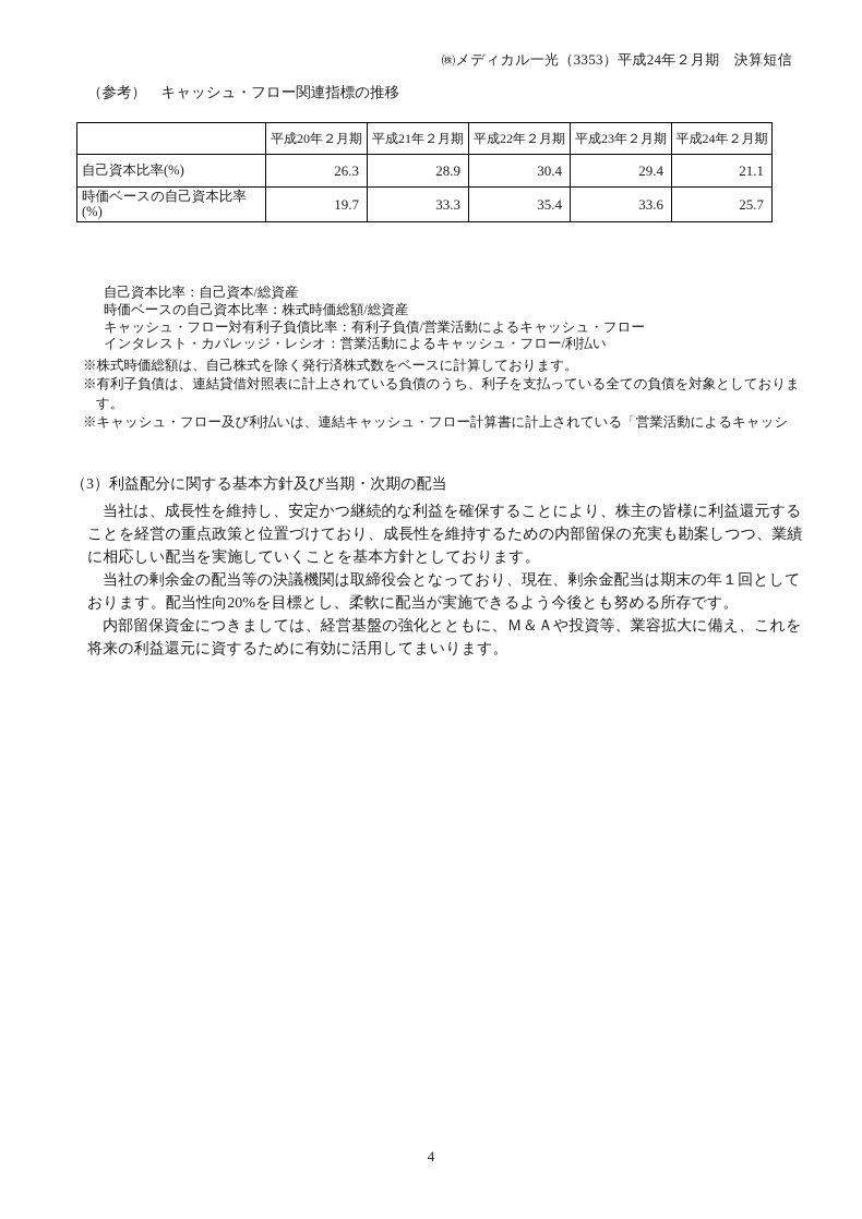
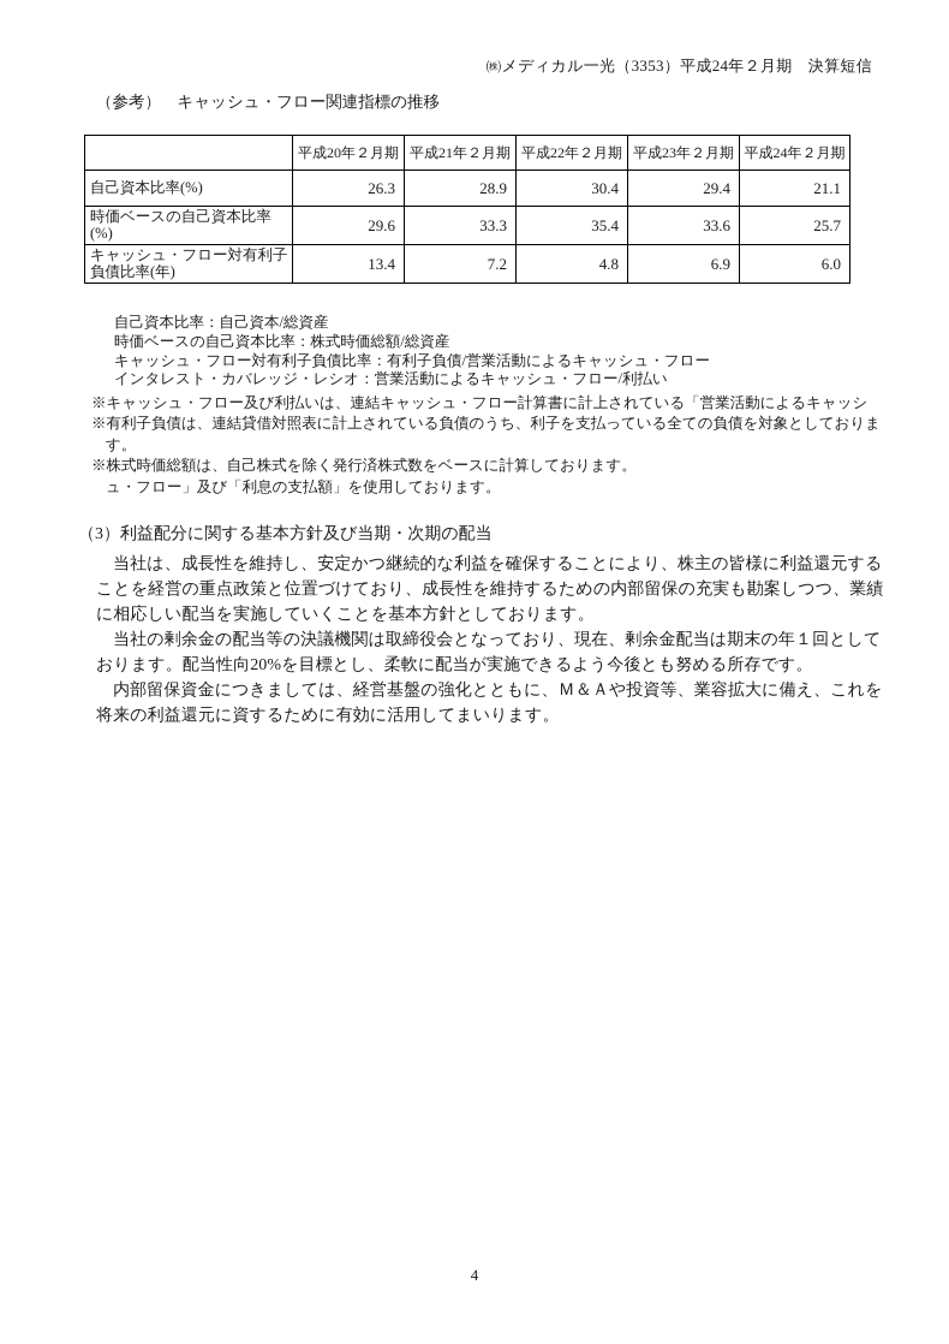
  ㈱メディカル一光（3353）平成24年２月期 決算短信
  （参考） キャッシュ・フロー関連指標の推移
  	平成20年２月期	平成21年２月期	平成22年２月期	平成23年２月期	平成24年２月期
  自己資本比率(%)	26.3	28.9	30.4	29.4	21.1
- 時価ベースの自己資本比率(%)	19.7	33.3	35.4	33.6	25.7
+ 時価ベースの自己資本比率(%)	29.6	33.3	35.4	33.6	25.7
+ キャッシュ・フロー対有利子負債比率(年)	13.4	7.2	4.8	6.9	6.0
  自己資本比率：自己資本/総資産
  時価ベースの自己資本比率：株式時価総額/総資産
  キャッシュ・フロー対有利子負債比率：有利子負債/営業活動によるキャッシュ・フロー
  インタレスト・カバレッジ・レシオ：営業活動によるキャッシュ・フロー/利払い
- ※株式時価総額は、自己株式を除く発行済株式数をベースに計算しております。
+ ※キャッシュ・フロー及び利払いは、連結キャッシュ・フロー計算書に計上されている「営業活動によるキャッシ
  ※有利子負債は、連結貸借対照表に計上されている負債のうち、利子を支払っている全ての負債を対象としておりま
  す。
- ※キャッシュ・フロー及び利払いは、連結キャッシュ・フロー計算書に計上されている「営業活動によるキャッシ
+ ※株式時価総額は、自己株式を除く発行済株式数をベースに計算しております。
+ ュ・フロー」及び「利息の支払額」を使用しております。
  （3）利益配分に関する基本方針及び当期・次期の配当
  当社は、成長性を維持し、安定かつ継続的な利益を確保することにより、株主の皆様に利益還元する
  ことを経営の重点政策と位置づけており、成長性を維持するための内部留保の充実も勘案しつつ、業績
  に相応しい配当を実施していくことを基本方針としております。
  当社の剰余金の配当等の決議機関は取締役会となっており、現在、剰余金配当は期末の年１回として
  おります。配当性向20%を目標とし、柔軟に配当が実施できるよう今後とも努める所存です。
  内部留保資金につきましては、経営基盤の強化とともに、Ｍ＆Ａや投資等、業容拡大に備え、これを
  将来の利益還元に資するために有効に活用してまいります。
  4
